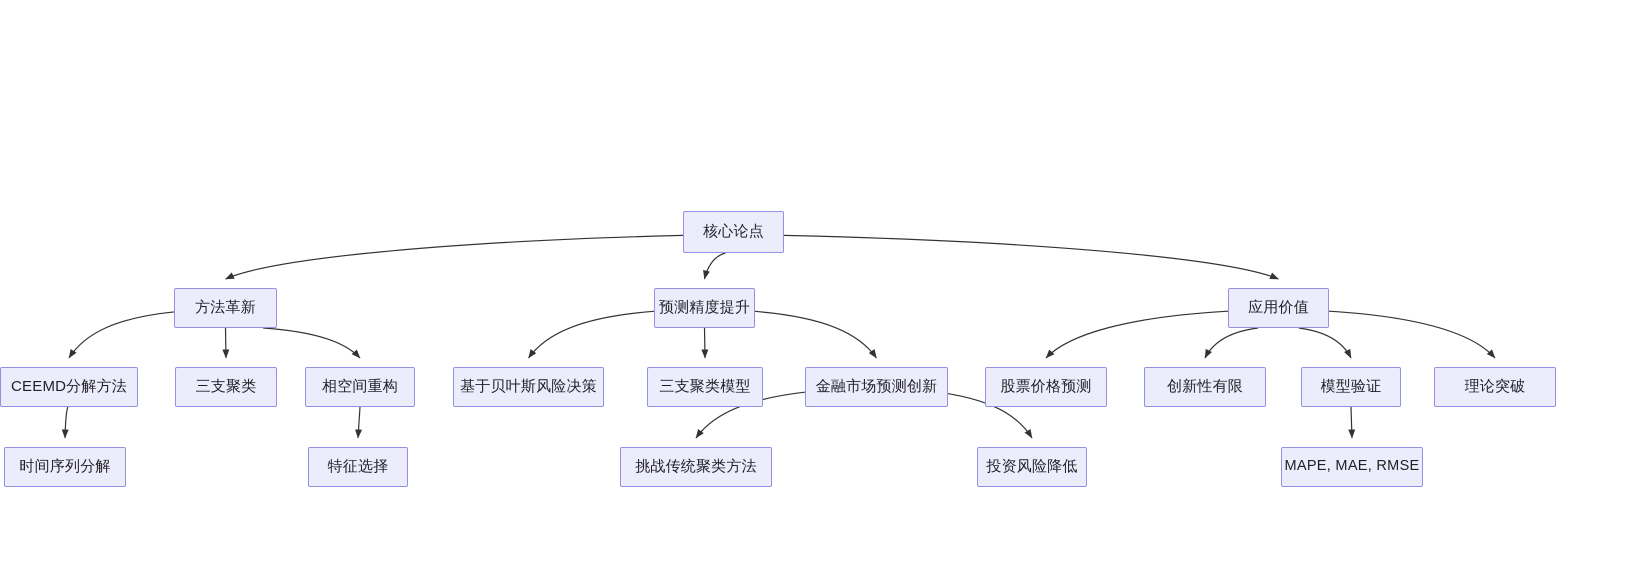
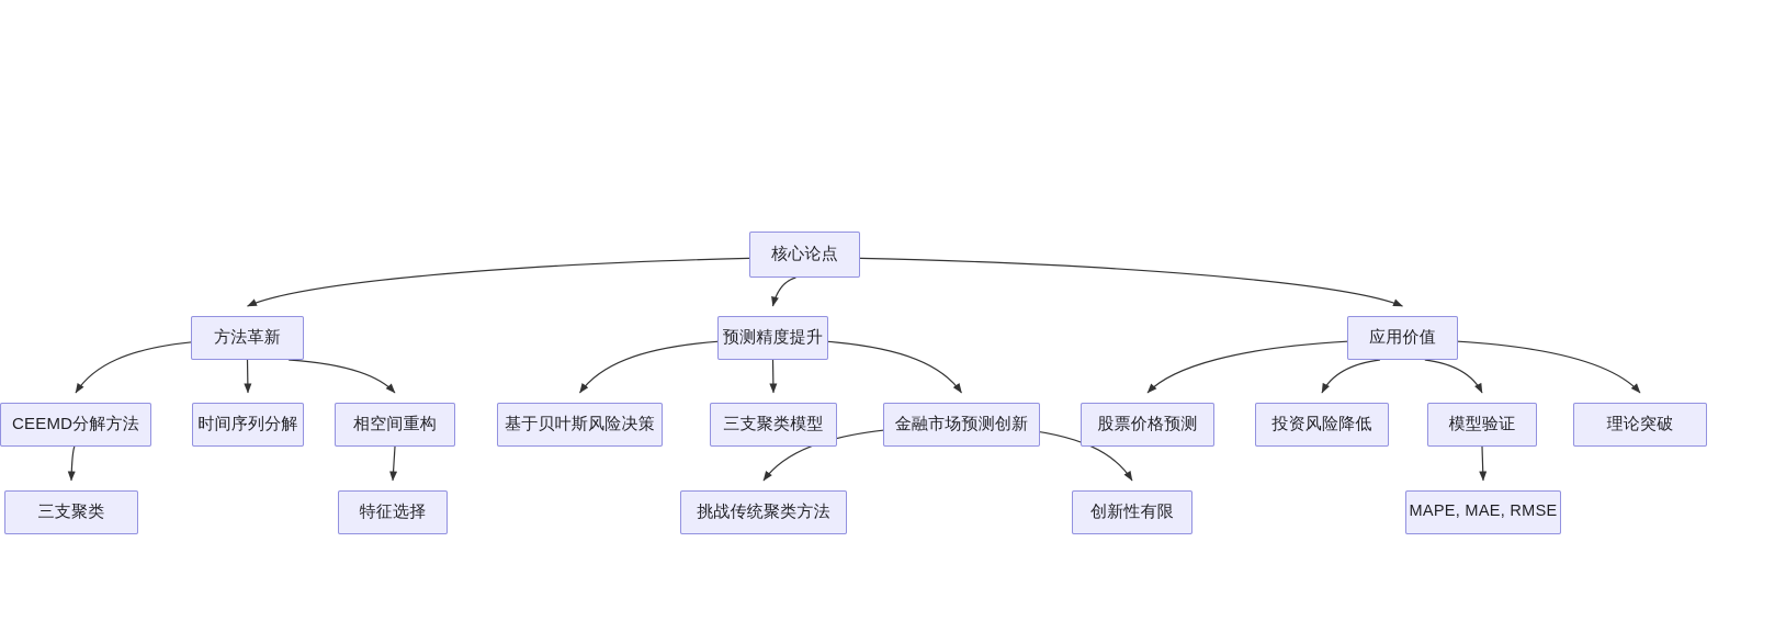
  核心论点
  方法革新
  预测精度提升
  应用价值
  CEEMD分解方法
- 三支聚类
+ 时间序列分解
  相空间重构
  基于贝叶斯风险决策
  三支聚类模型
  金融市场预测创新
  股票价格预测
- 创新性有限
+ 投资风险降低
  模型验证
  理论突破
- 时间序列分解
+ 三支聚类
  特征选择
  挑战传统聚类方法
- 投资风险降低
+ 创新性有限
  MAPE, MAE, RMSE
